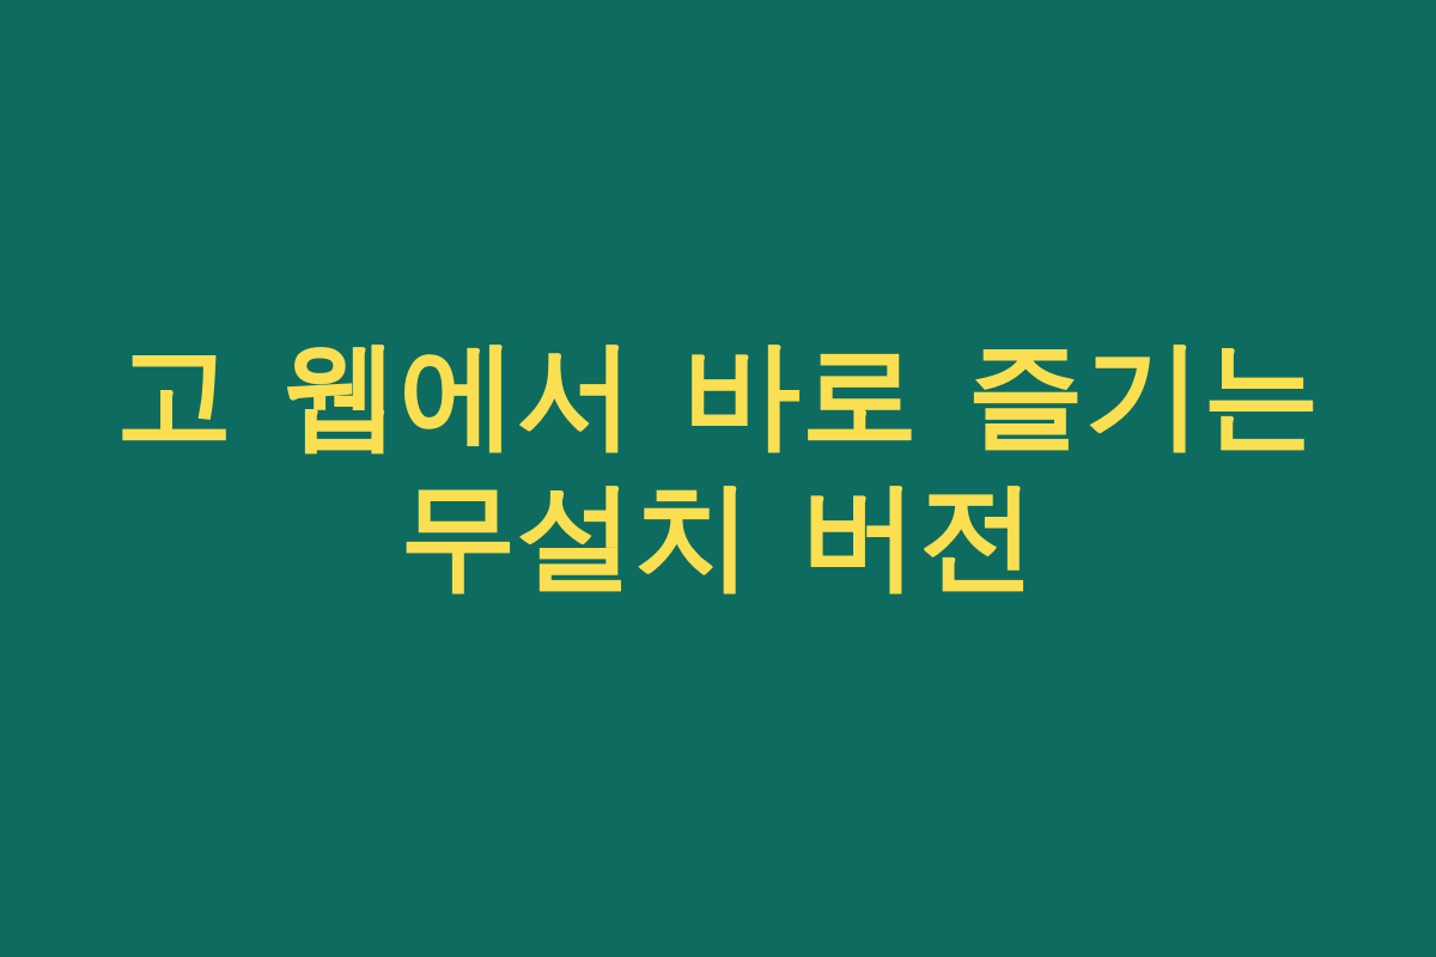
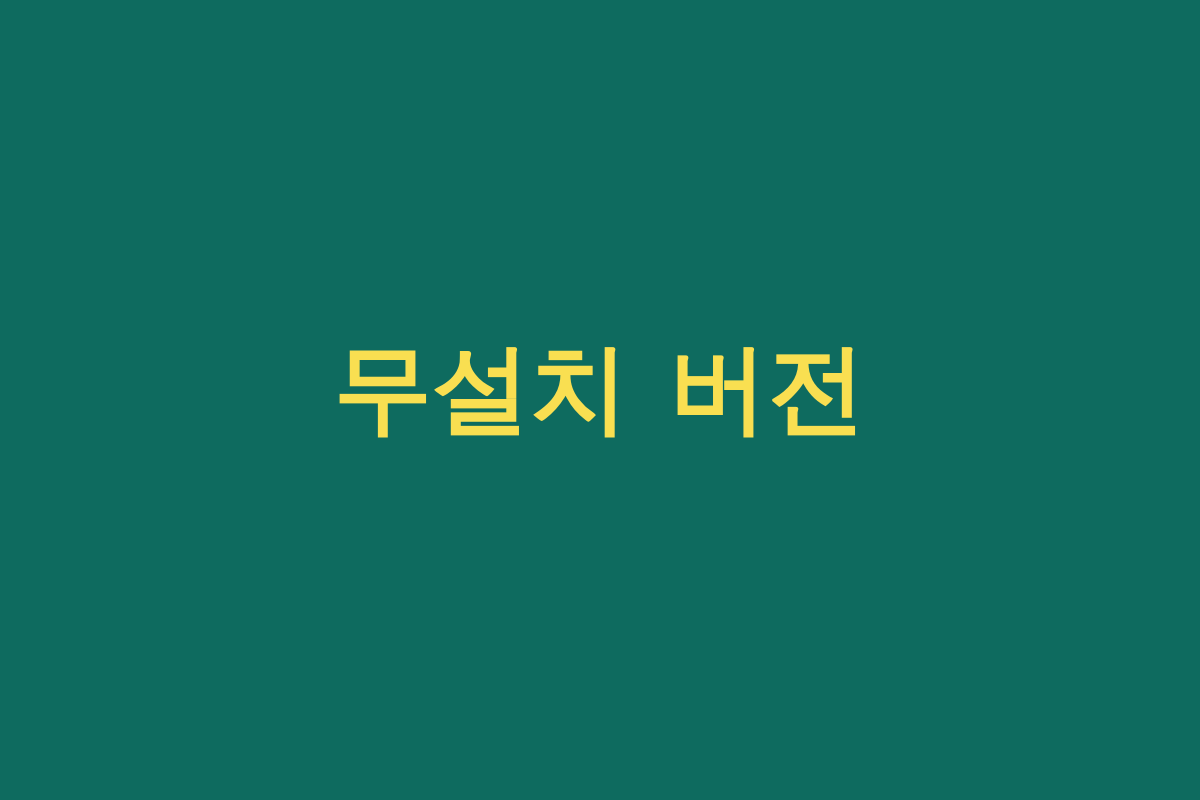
- 고 웹에서 바로 즐기는
  무설치 버전
